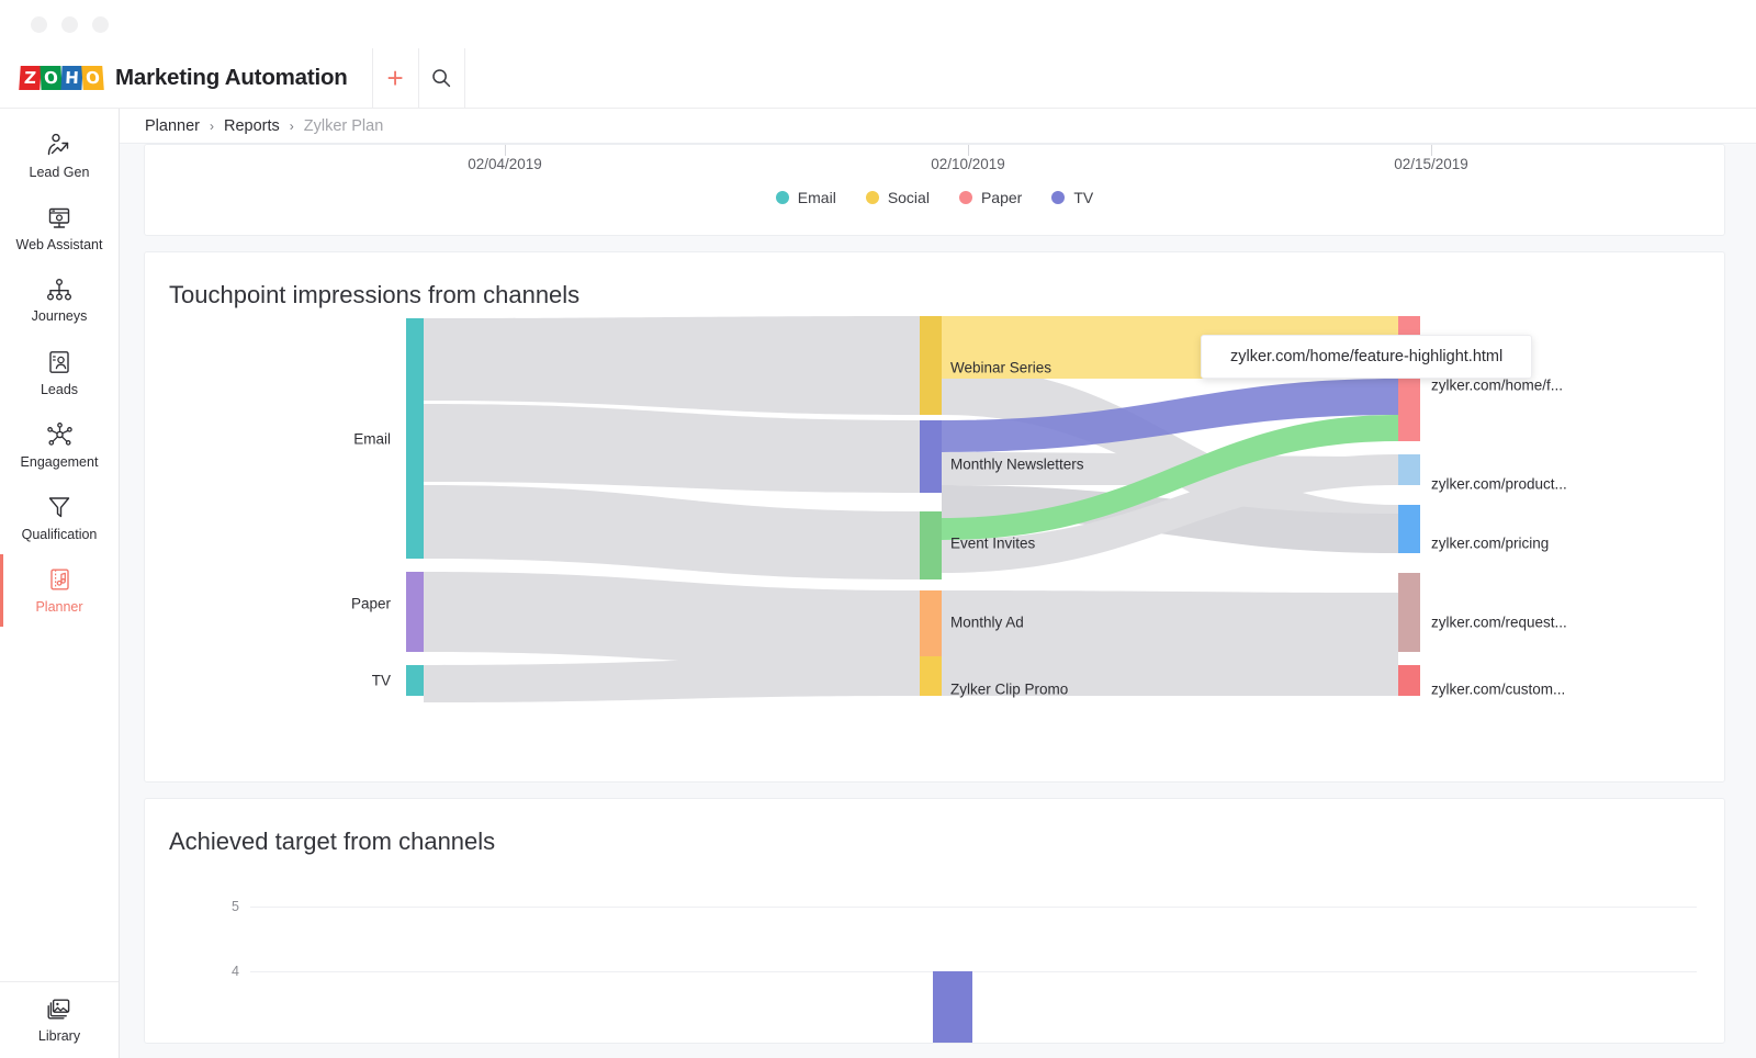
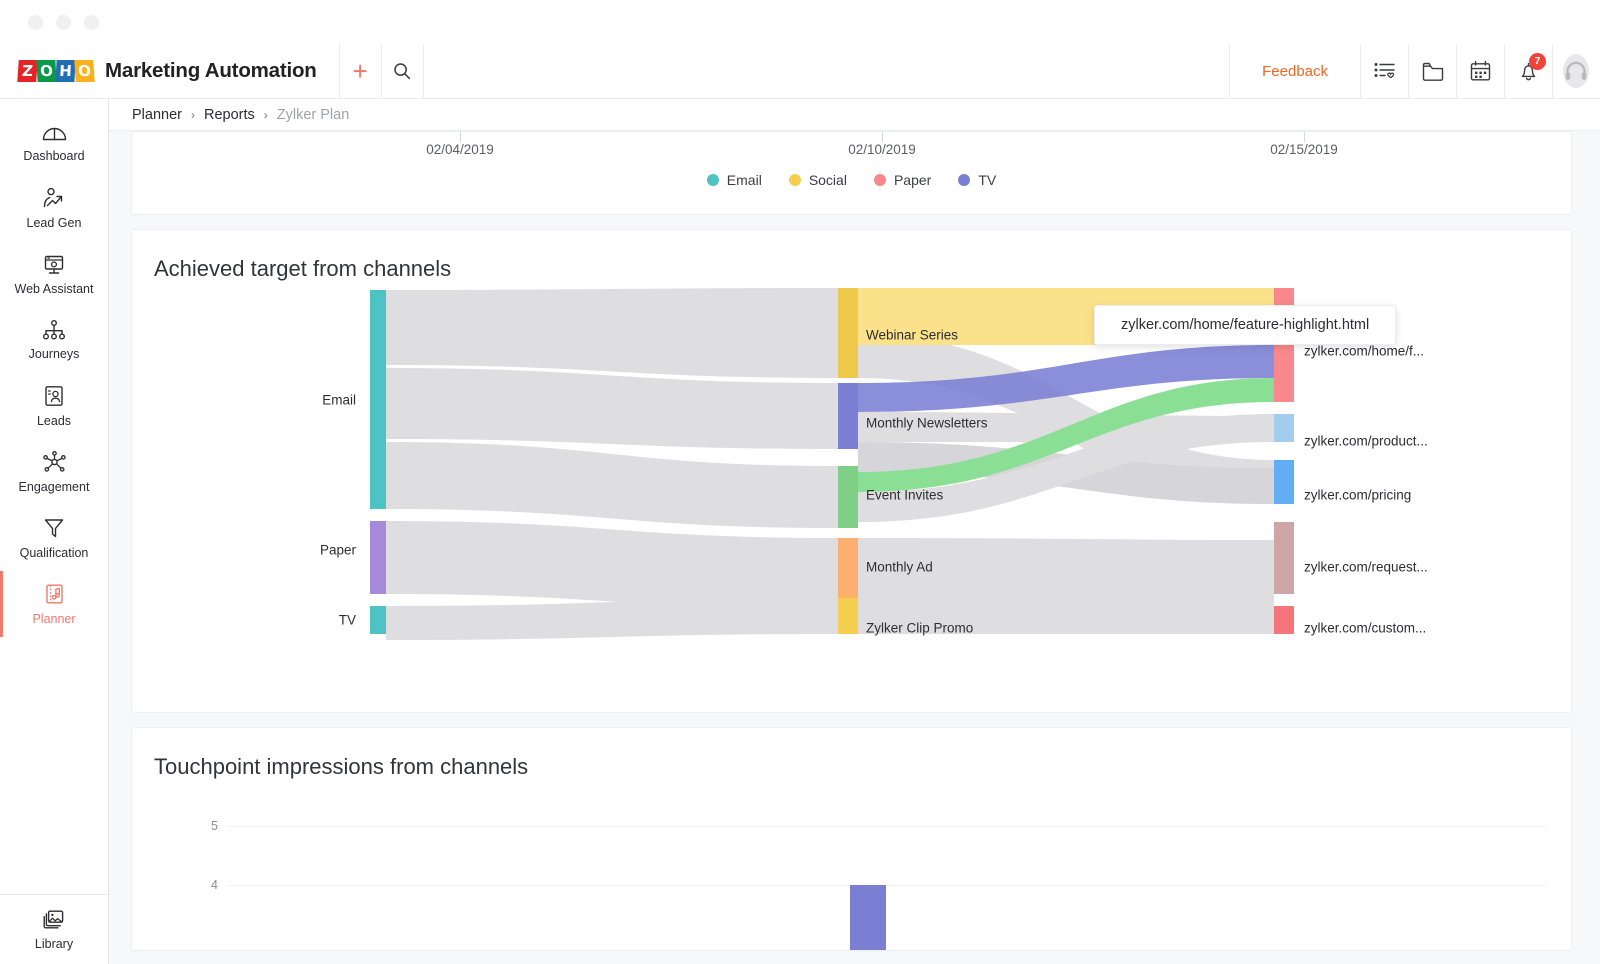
  Marketing Automation
  +
+ Feedback
+ 7
+ Dashboard
  Lead Gen
  Web Assistant
  Journeys
  Leads
  Engagement
  Qualification
  Planner
  Library
  Planner
  ›
  Reports
  ›
  Zylker Plan
  02/04/2019
  02/10/2019
  02/15/2019
  Email
  Social
  Paper
  TV
- Touchpoint impressions from channels
+ Achieved target from channels
  Email
  Paper
  TV
  Webinar Series
  Monthly Newsletters
  Event Invites
  Monthly Ad
  Zylker Clip Promo
  zylker.com/home/f...
  zylker.com/product...
  zylker.com/pricing
  zylker.com/request...
  zylker.com/custom...
  zylker.com/home/feature-highlight.html
- Achieved target from channels
+ Touchpoint impressions from channels
  5
  4
